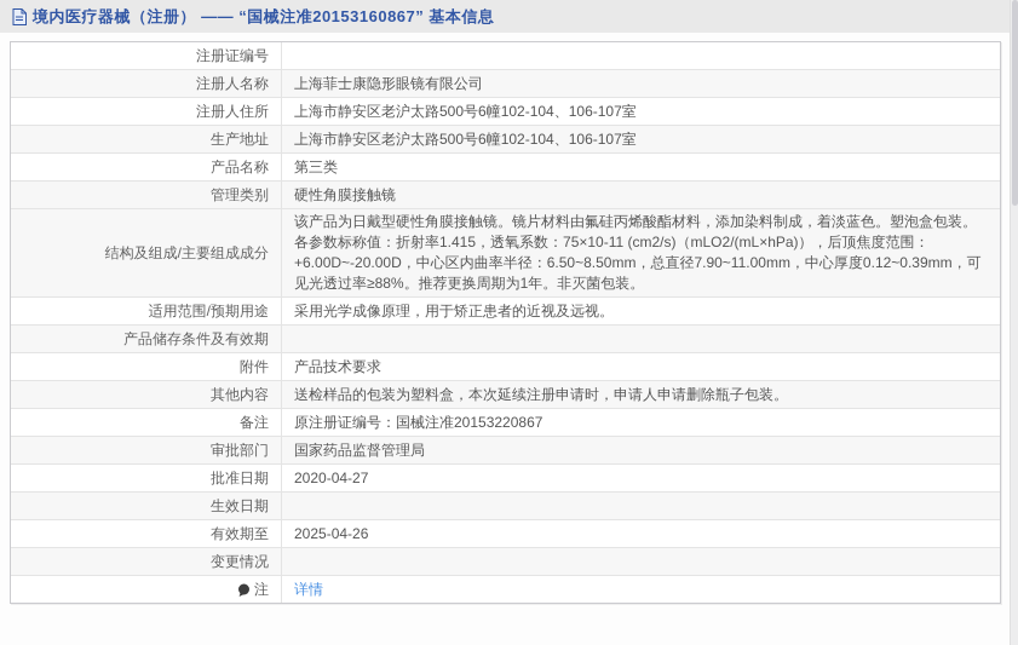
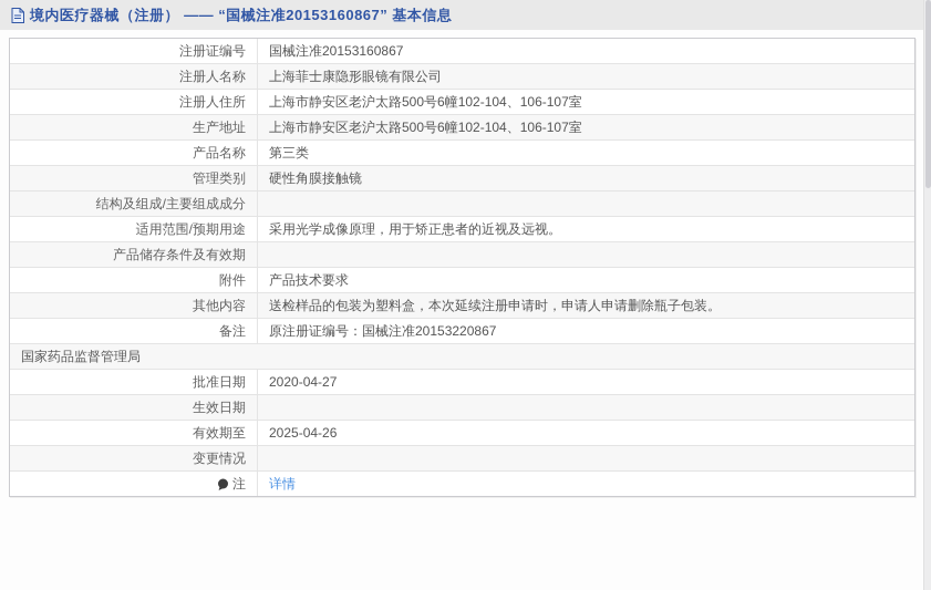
  境内医疗器械（注册） —— “国械注准20153160867” 基本信息
  注册证编号
+ 国械注准20153160867
  注册人名称
  上海菲士康隐形眼镜有限公司
  注册人住所
  上海市静安区老沪太路500号6幢102-104、106-107室
  生产地址
  上海市静安区老沪太路500号6幢102-104、106-107室
  产品名称
  第三类
  管理类别
  硬性角膜接触镜
  结构及组成/主要组成成分
- 该产品为日戴型硬性角膜接触镜。镜片材料由氟硅丙烯酸酯材料，添加染料制成，着淡蓝色。塑泡盒包装。各参数标称值：折射率1.415，透氧系数：75×10-11 (cm2/s)（mLO2/(mL×hPa)），后顶焦度范围：+6.00D~-20.00D，中心区内曲率半径：6.50~8.50mm，总直径7.90~11.00mm，中心厚度0.12~0.39mm，可见光透过率≥88%。推荐更换周期为1年。非灭菌包装。
  适用范围/预期用途
  采用光学成像原理，用于矫正患者的近视及远视。
  产品储存条件及有效期
  附件
  产品技术要求
  其他内容
  送检样品的包装为塑料盒，本次延续注册申请时，申请人申请删除瓶子包装。
  备注
  原注册证编号：国械注准20153220867
- 审批部门
  国家药品监督管理局
  批准日期
  2020-04-27
  生效日期
  有效期至
  2025-04-26
  变更情况
  注
  详情
